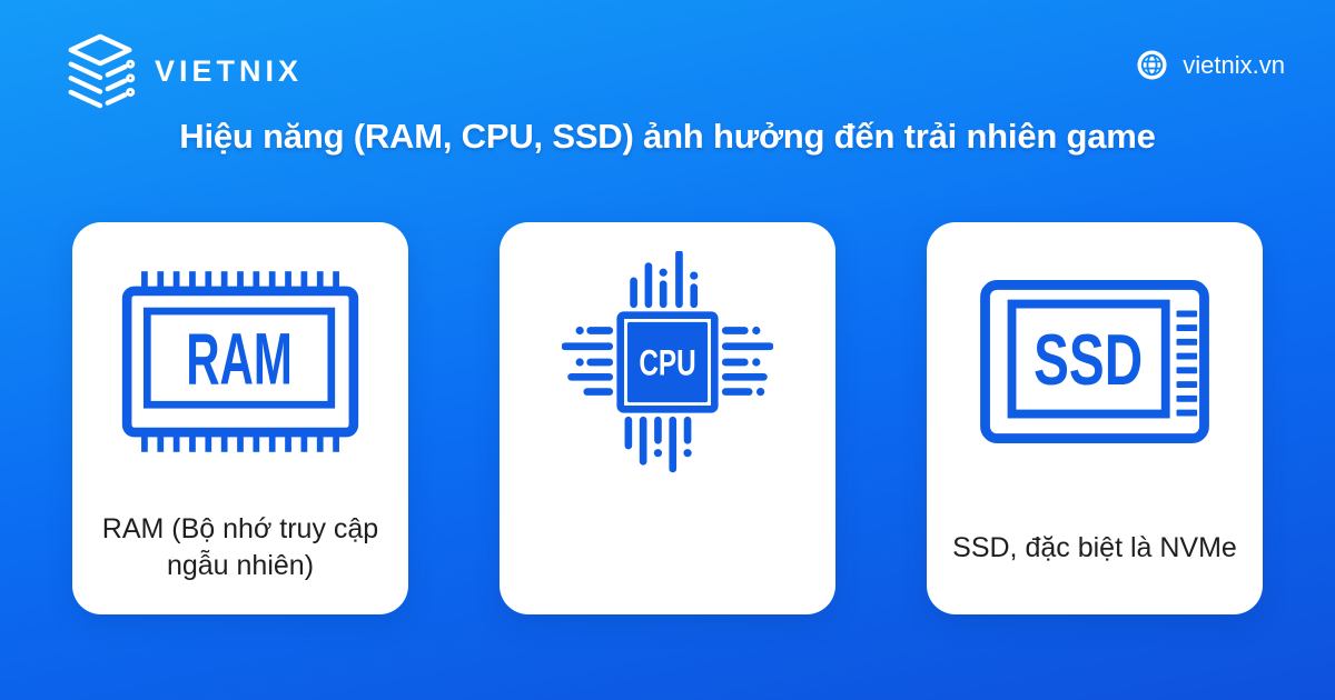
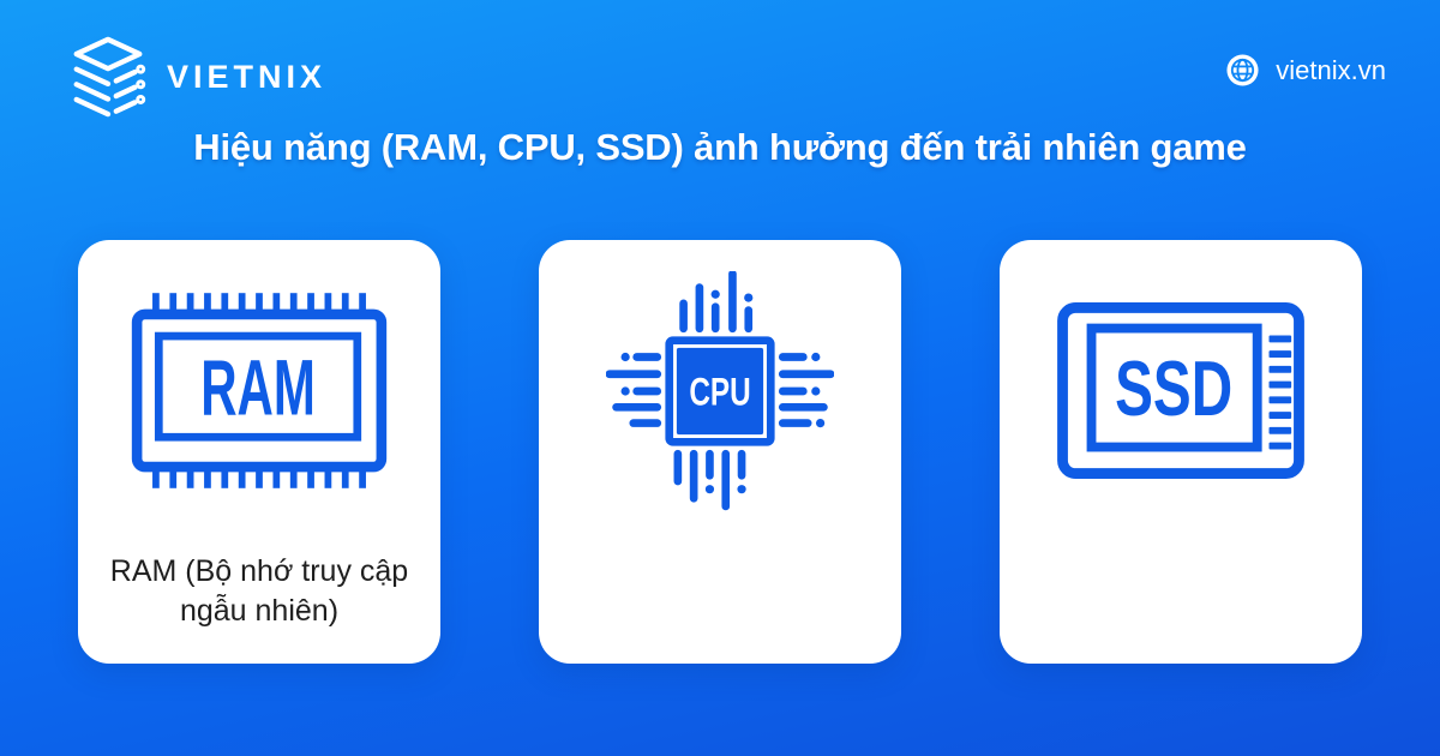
  VIETNIX
  vietnix.vn
  Hiệu năng (RAM, CPU, SSD) ảnh hưởng đến trải nhiên game
  RAM
  RAM (Bộ nhớ truy cập ngẫu nhiên)
  CPU
  SSD
- SSD, đặc biệt là NVMe
